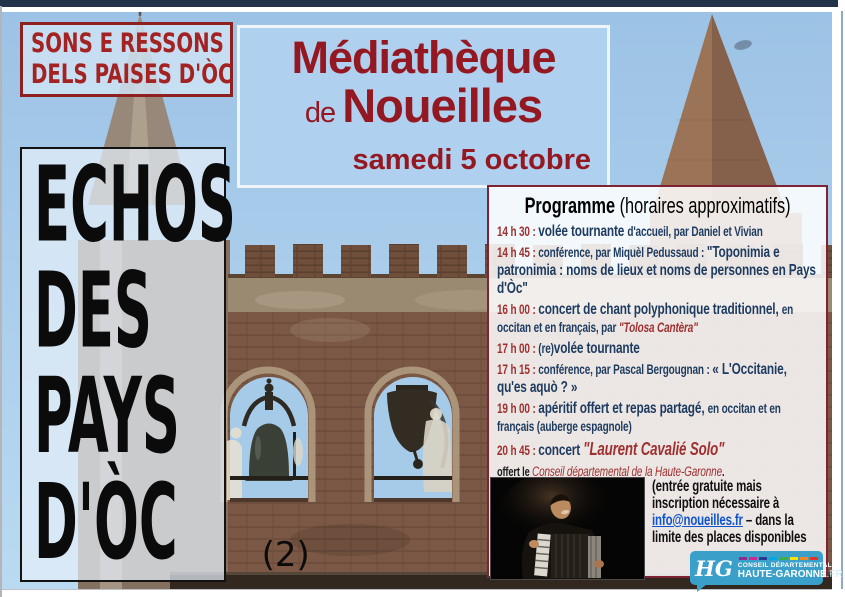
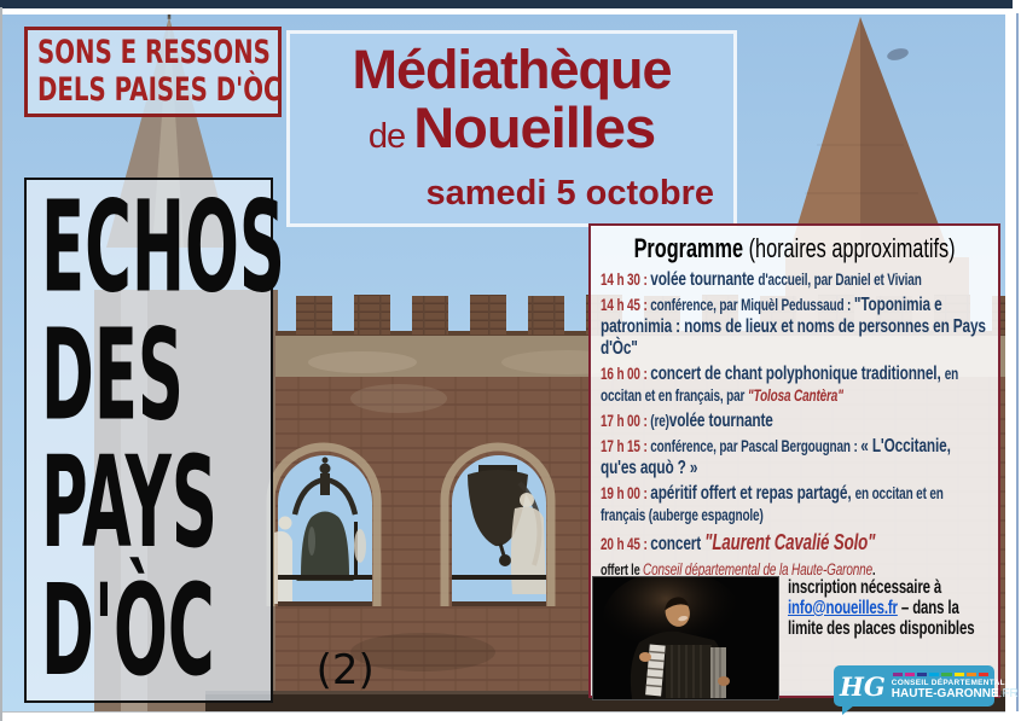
  SONS E RESSONS
  DELS PAISES D'ÒC
  ECHOS
  DES
  PAYS
  D'ÒC
  (2)
  Médiathèque
  de Noueilles
  samedi 5 octobre
  Programme (horaires approximatifs)
  14 h 30 : volée tournante d'accueil, par Daniel et Vivian
  14 h 45 : conférence, par Miquèl Pedussaud : "Toponimia e patronimia : noms de lieux et noms de personnes en Pays d'Òc"
  16 h 00 : concert de chant polyphonique traditionnel, en occitan et en français, par "Tolosa Cantèra"
  17 h 00 : (re)volée tournante
  17 h 15 : conférence, par Pascal Bergougnan : « L'Occitanie, qu'es aquò ? »
  19 h 00 : apéritif offert et repas partagé, en occitan et en français (auberge espagnole)
  20 h 45 : concert "Laurent Cavalié Solo"
  offert le Conseil départemental de la Haute-Garonne.
- (entrée gratuite mais
  inscription nécessaire à
  info@noueilles.fr – dans la
  limite des places disponibles
  HG
  HAUTE-GARONNE.FR
